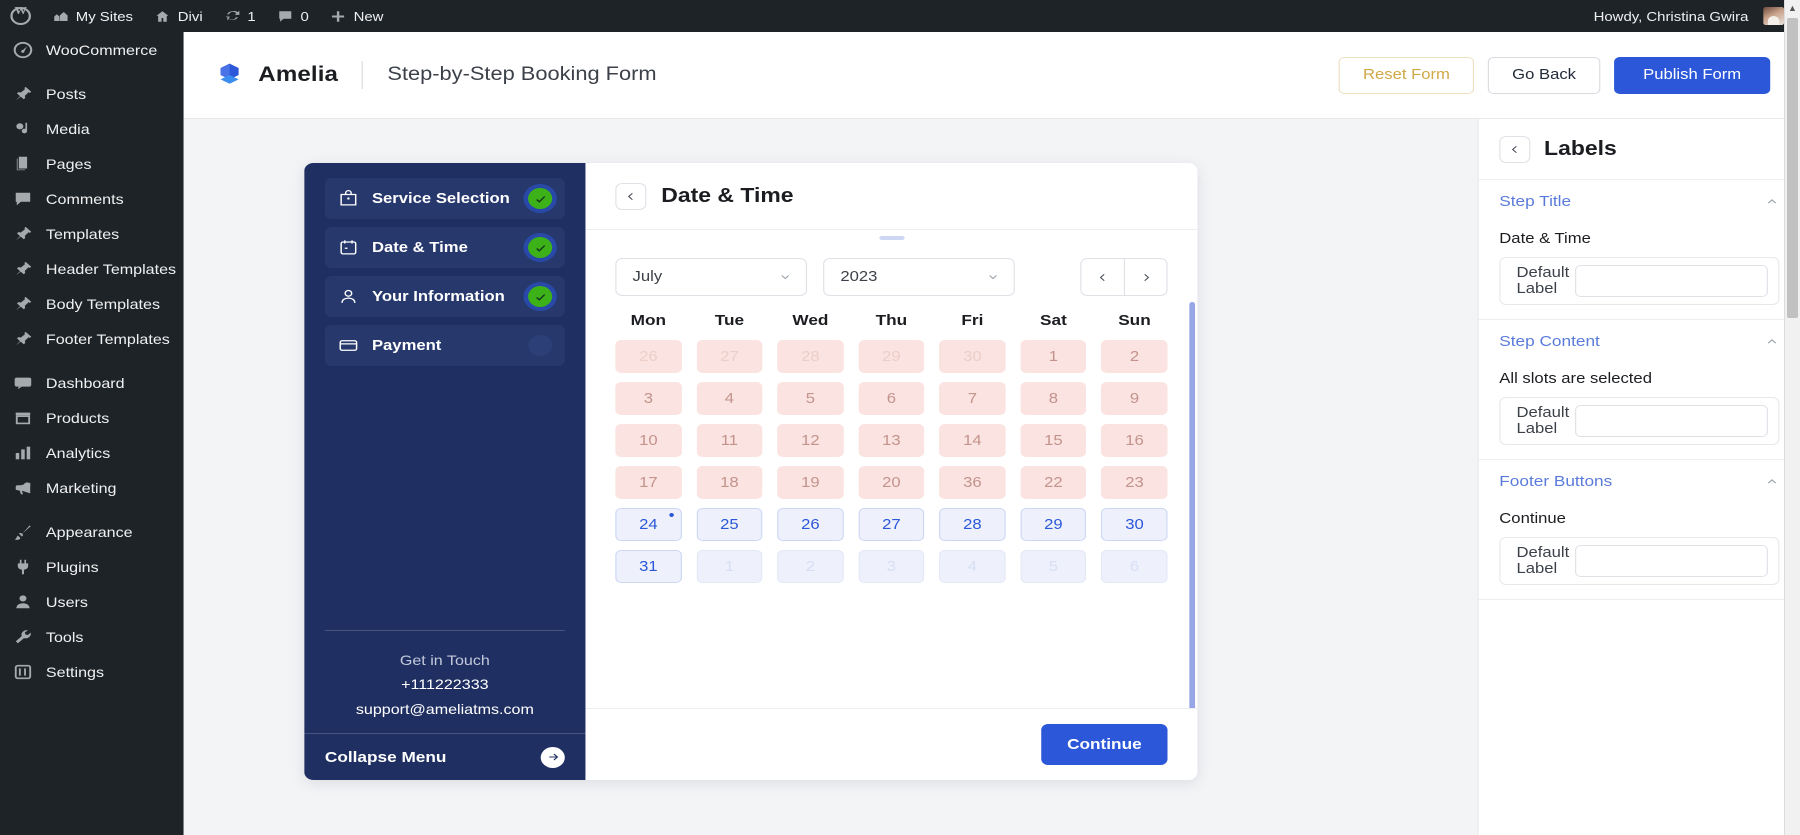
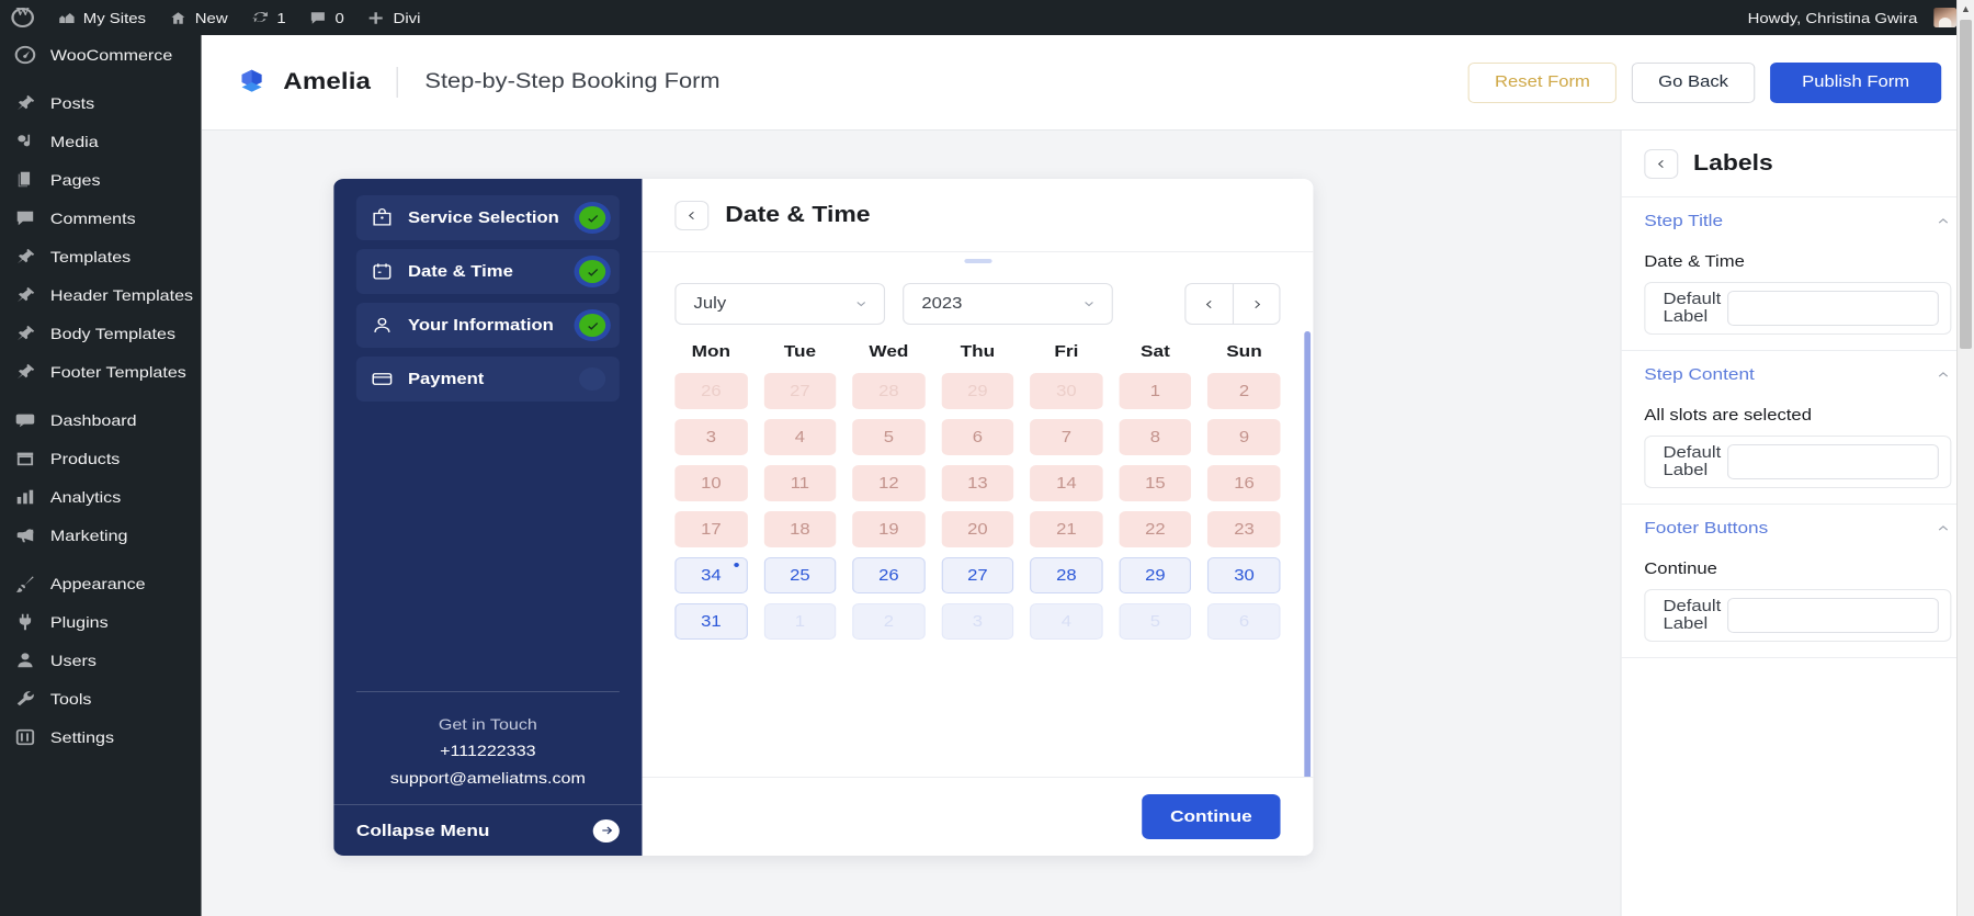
  My Sites
- Divi
+ New
  1
  0
- New
+ Divi
  Howdy, Christina Gwira
  WooCommerce
  Posts
  Media
  Pages
  Comments
  Templates
  Header Templates
  Body Templates
  Footer Templates
  Dashboard
  Products
  Analytics
  Marketing
  Appearance
  Plugins
  Users
  Tools
  Settings
  Amelia
  Step-by-Step Booking Form
  Reset Form
  Go Back
  Publish Form
  Service Selection
  Date & Time
  Your Information
  Payment
  Get in Touch
  +111222333
  support@ameliatms.com
  Collapse Menu
  Date & Time
  July
  2023
  Mon
  Tue
  Wed
  Thu
  Fri
  Sat
  Sun
  1
  2
  3
  4
  5
  6
  7
  8
  9
  10
  11
  12
  13
  14
  15
  16
  17
  18
  19
  20
- 36
+ 21
  22
  23
- 24
+ 34
  25
  26
  27
  28
  29
  30
  31
  Continue
  Labels
  Step Title
  Date & Time
  Default Label
  Step Content
  All slots are selected
  Default Label
  Footer Buttons
  Continue
  Default Label
  ▲
